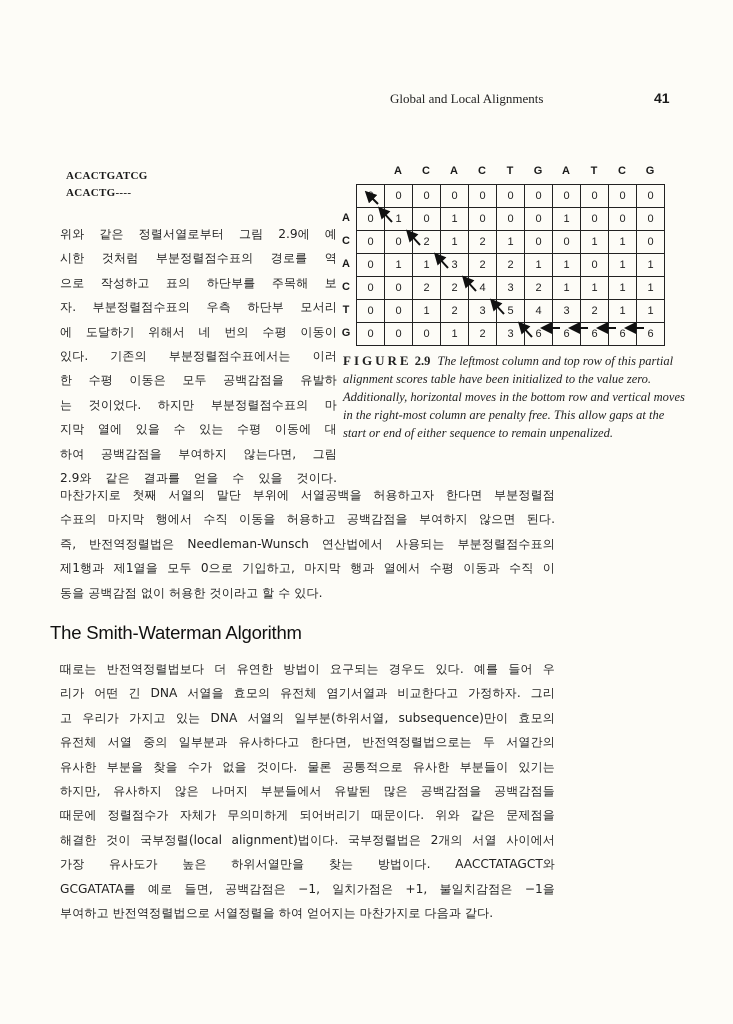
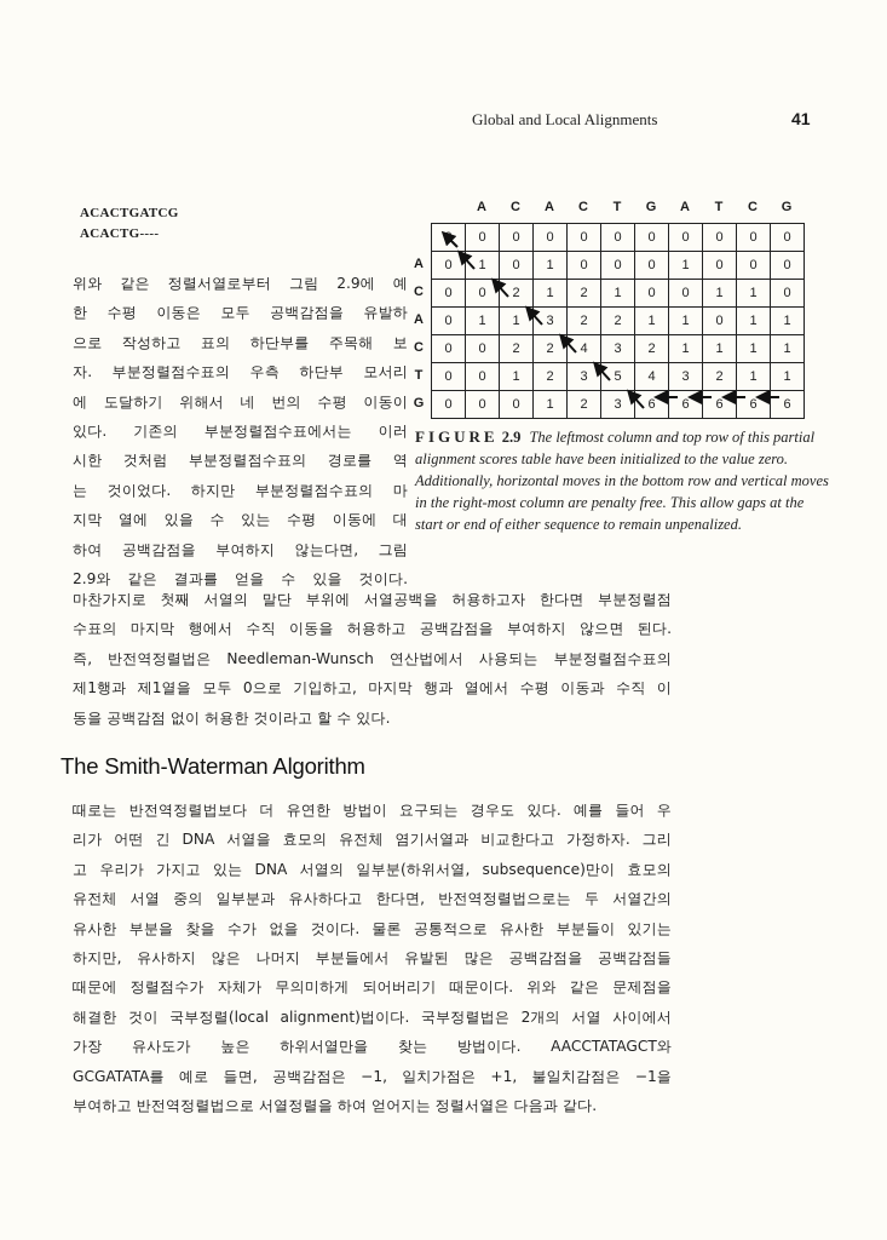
  Global and Local Alignments
  41
  ACACTGATCG
  ACACTG----
  위와 같은 정렬서열로부터 그림 2.9에 예
- 시한 것처럼 부분정렬점수표의 경로를 역
+ 한 수평 이동은 모두 공백감점을 유발하
  으로 작성하고 표의 하단부를 주목해 보
  자. 부분정렬점수표의 우측 하단부 모서리
  에 도달하기 위해서 네 번의 수평 이동이
  있다. 기존의 부분정렬점수표에서는 이러
- 한 수평 이동은 모두 공백감점을 유발하
+ 시한 것처럼 부분정렬점수표의 경로를 역
  는 것이었다. 하지만 부분정렬점수표의 마
  지막 열에 있을 수 있는 수평 이동에 대
  하여 공백감점을 부여하지 않는다면, 그림
  2.9와 같은 결과를 얻을 수 있을 것이다.
  A
  C
  A
  C
  T
  G
  A
  T
  C
  G
  A
  C
  A
  C
  T
  G
  	0	0	0	0	0	0	0	0	0	0
  0	1	0	1	0	0	0	1	0	0	0
  0	0	2	1	2	1	0	0	1	1	0
  0	1	1	3	2	2	1	1	0	1	1
  0	0	2	2	4	3	2	1	1	1	1
  0	0	1	2	3	5	4	3	2	1	1
  0	0	0	1	2	3	6	6	6	6	6
  FIGURE 2.9 The leftmost column and top row of this partial alignment scores table have been initialized to the value zero. Additionally, horizontal moves in the bottom row and vertical moves in the right-most column are penalty free. This allow gaps at the start or end of either sequence to remain unpenalized.
  마찬가지로 첫째 서열의 말단 부위에 서열공백을 허용하고자 한다면 부분정렬점
  수표의 마지막 행에서 수직 이동을 허용하고 공백감점을 부여하지 않으면 된다.
  즉, 반전역정렬법은 Needleman-Wunsch 연산법에서 사용되는 부분정렬점수표의
  제1행과 제1열을 모두 0으로 기입하고, 마지막 행과 열에서 수평 이동과 수직 이
  동을 공백감점 없이 허용한 것이라고 할 수 있다.
  The Smith-Waterman Algorithm
  때로는 반전역정렬법보다 더 유연한 방법이 요구되는 경우도 있다. 예를 들어 우
  리가 어떤 긴 DNA 서열을 효모의 유전체 염기서열과 비교한다고 가정하자. 그리
  고 우리가 가지고 있는 DNA 서열의 일부분(하위서열, subsequence)만이 효모의
  유전체 서열 중의 일부분과 유사하다고 한다면, 반전역정렬법으로는 두 서열간의
  유사한 부분을 찾을 수가 없을 것이다. 물론 공통적으로 유사한 부분들이 있기는
  하지만, 유사하지 않은 나머지 부분들에서 유발된 많은 공백감점을 공백감점들
  때문에 정렬점수가 자체가 무의미하게 되어버리기 때문이다. 위와 같은 문제점을
  해결한 것이 국부정렬(local alignment)법이다. 국부정렬법은 2개의 서열 사이에서
  가장 유사도가 높은 하위서열만을 찾는 방법이다. AACCTATAGCT와
  GCGATATA를 예로 들면, 공백감점은 −1, 일치가점은 +1, 불일치감점은 −1을
- 부여하고 반전역정렬법으로 서열정렬을 하여 얻어지는 마찬가지로 다음과 같다.
+ 부여하고 반전역정렬법으로 서열정렬을 하여 얻어지는 정렬서열은 다음과 같다.
